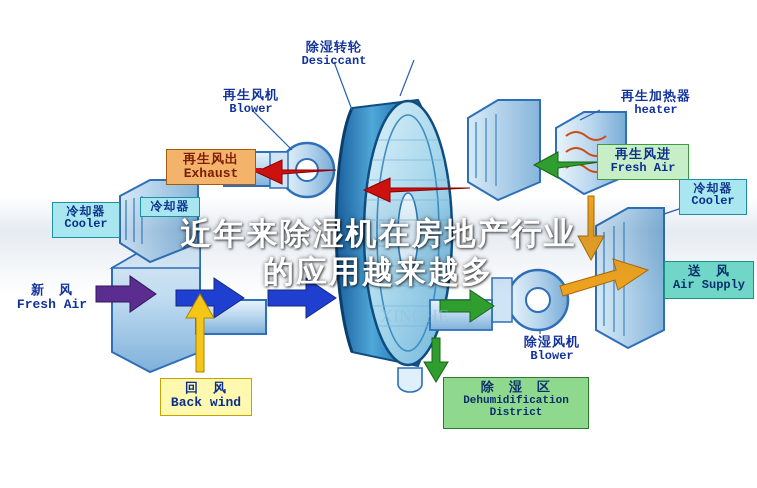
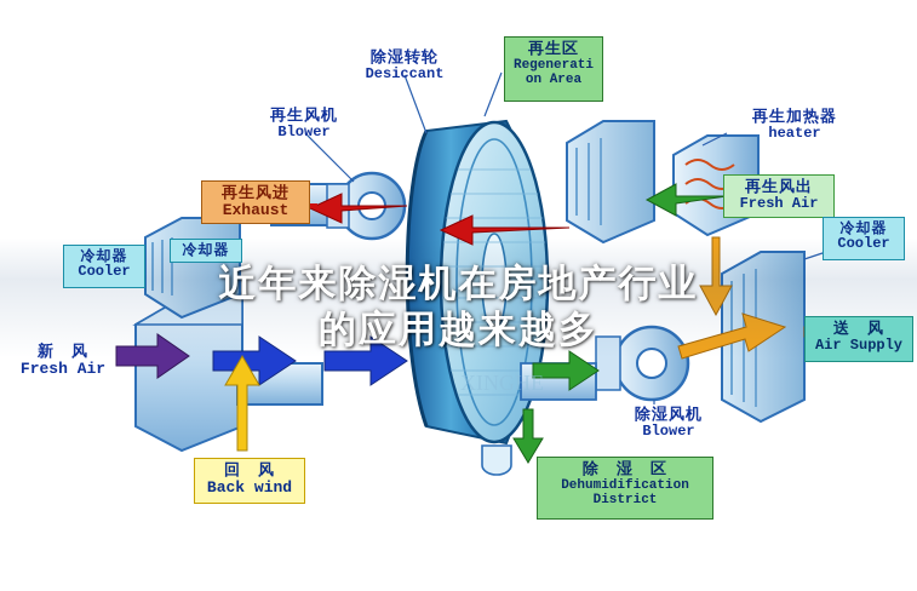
  XINGHE
  除湿转轮
  Desiccant
+ 再生区
+ Regenerati on Area
  再生风机
  Blower
  再生加热器
  heater
- 再生风出
+ 再生风进
  Exhaust
- 再生风进
+ 再生风出
  Fresh Air
  冷却器
  Cooler
  冷却器
  冷却器
  Cooler
  新 风
  Fresh Air
  送 风
  Air Supply
  除湿风机
  Blower
  回 风
  Back wind
  除 湿 区
  Dehumidification District
  近年来除湿机在房地产行业
  的应用越来越多
